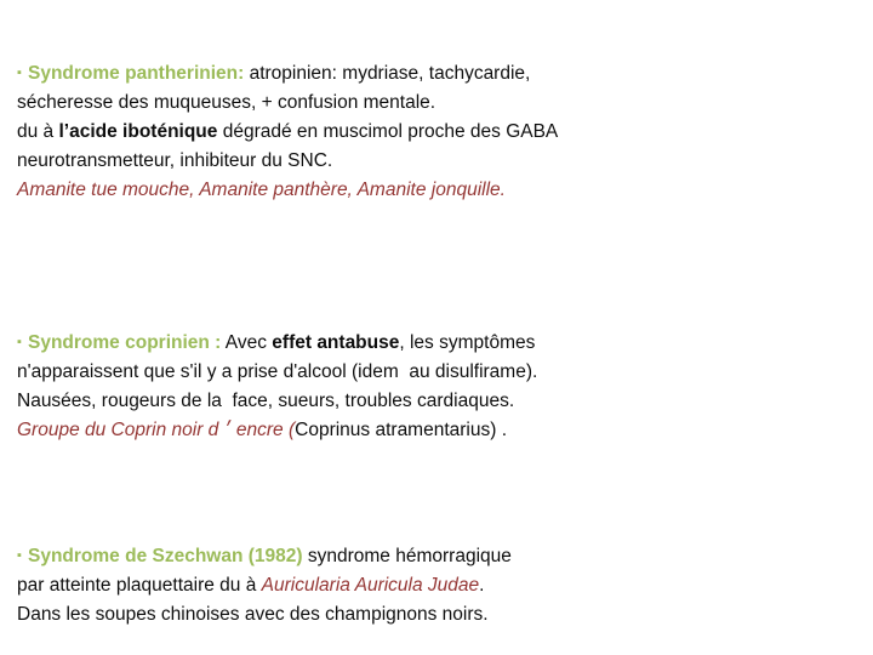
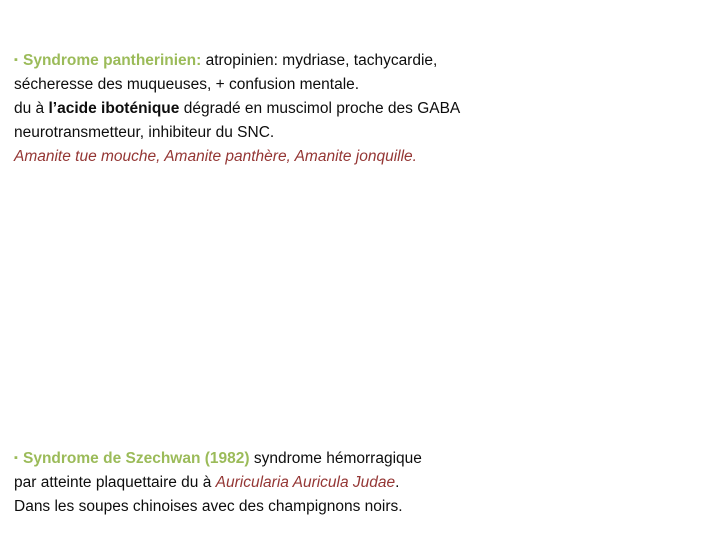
  ▪ Syndrome pantherinien: atropinien: mydriase, tachycardie,
  sécheresse des muqueuses, + confusion mentale.
  du à l’acide iboténique dégradé en muscimol proche des GABA
  neurotransmetteur, inhibiteur du SNC.
  Amanite tue mouche, Amanite panthère, Amanite jonquille.
- ▪ Syndrome coprinien : Avec effet antabuse, les symptômes
- n'apparaissent que s'il y a prise d'alcool (idem au disulfirame).
- Nausées, rougeurs de la face, sueurs, troubles cardiaques.
- Groupe du Coprin noir d ׳ encre (Coprinus atramentarius) .
  ▪ Syndrome de Szechwan (1982) syndrome hémorragique
  par atteinte plaquettaire du à Auricularia Auricula Judae.
  Dans les soupes chinoises avec des champignons noirs.
